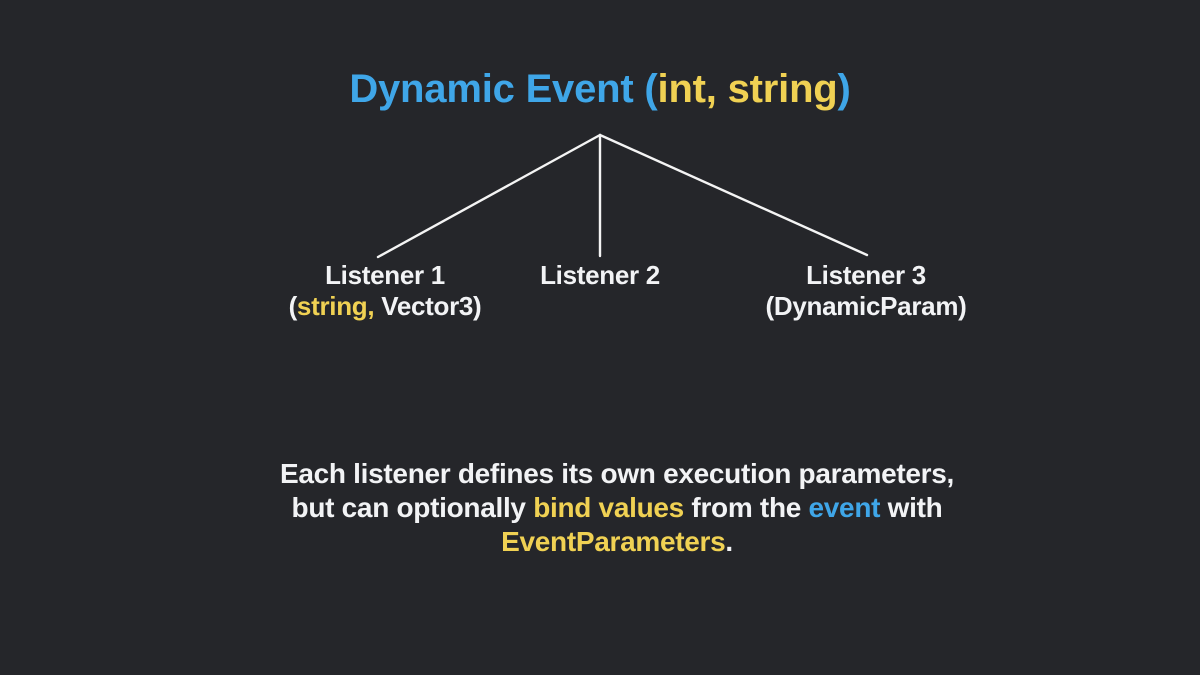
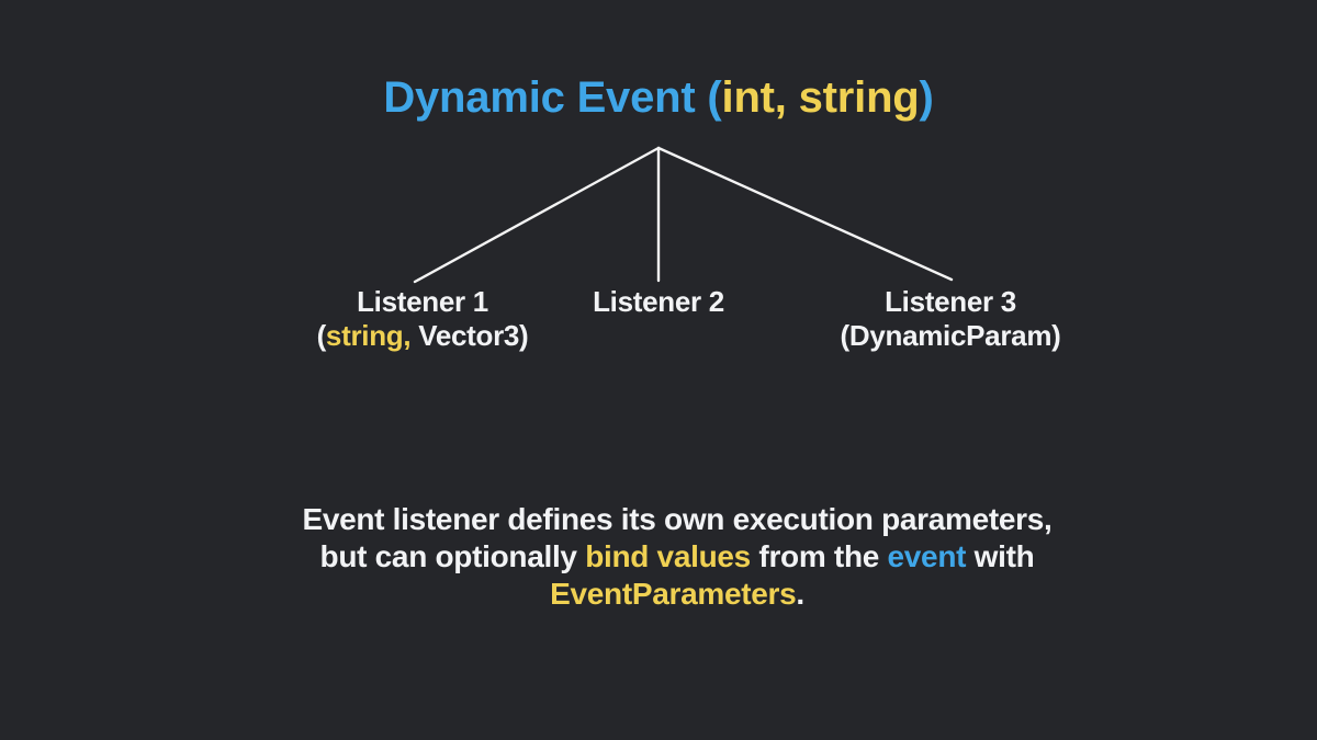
  Dynamic Event (int, string)
  Listener 1
  (string, Vector3)
  Listener 2
  Listener 3
  (DynamicParam)
- Each listener defines its own execution parameters,
+ Event listener defines its own execution parameters,
  but can optionally bind values from the event with
  EventParameters.
